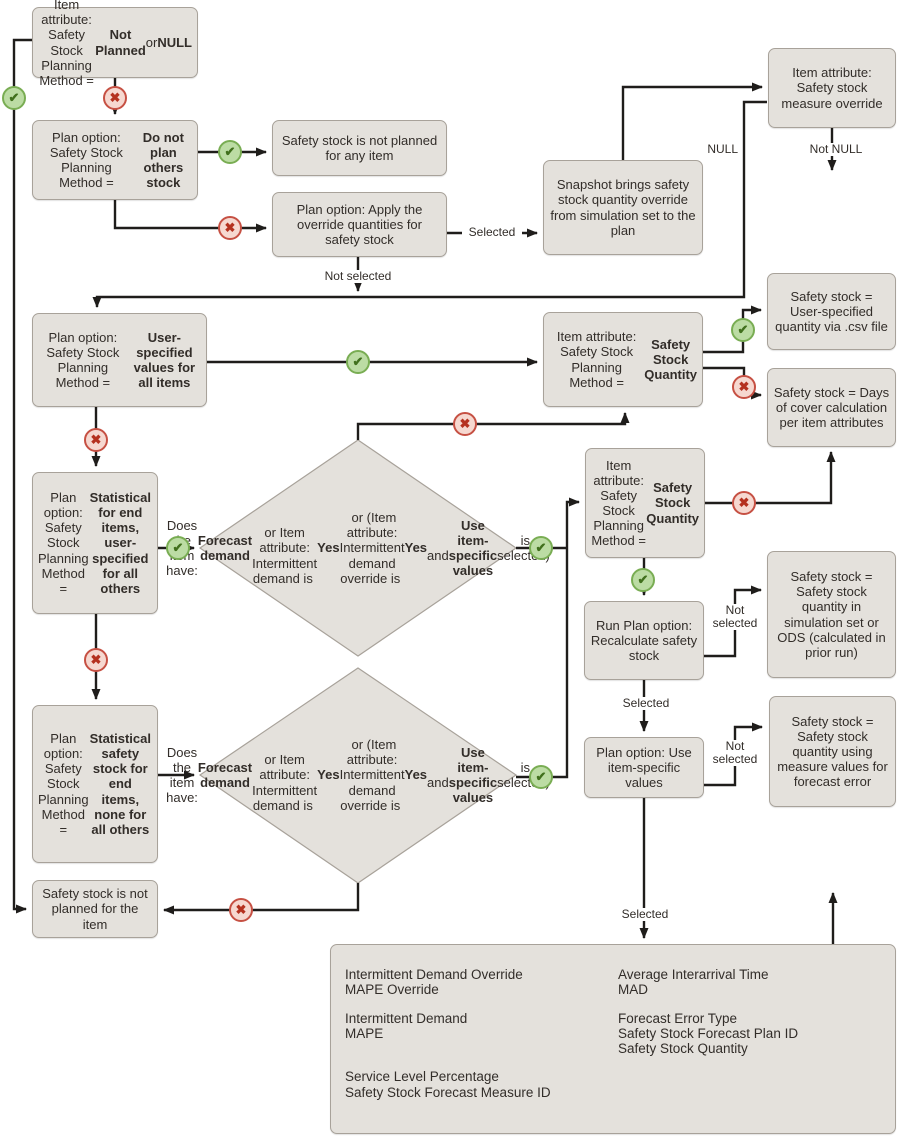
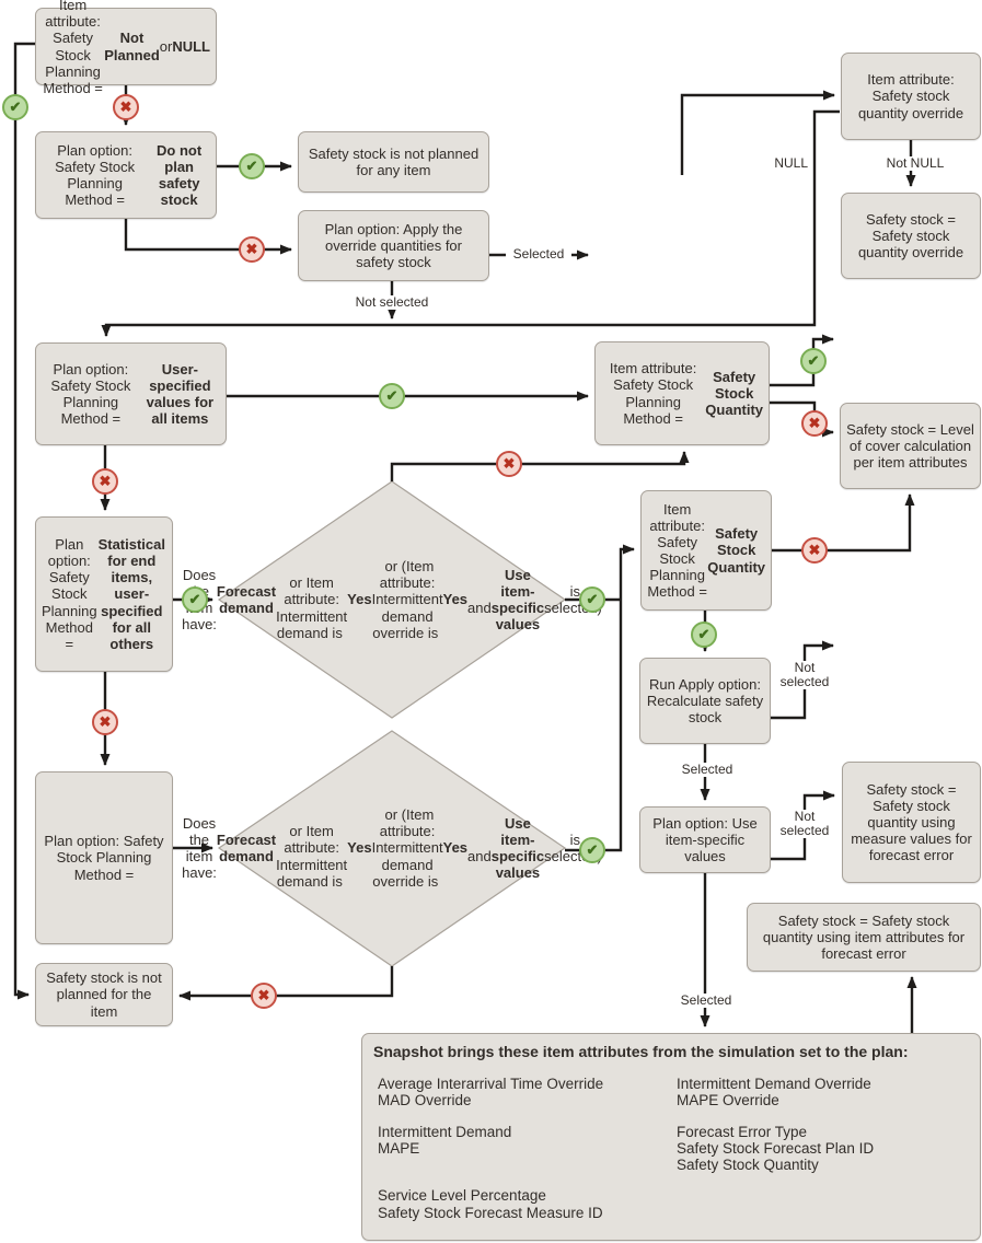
  Item attribute: Safety Stock Planning Method =
  Not Planned
  or
  NULL
  Plan option: Safety Stock Planning Method =
- Do not plan others stock
+ Do not plan safety stock
  Safety stock is not planned for any item
  Plan option: Apply the override quantities for safety stock
- Snapshot brings safety stock quantity override from simulation set to the plan
- Item attribute: Safety stock measure override
+ Item attribute: Safety stock quantity override
+ Safety stock = Safety stock quantity override
  Plan option: Safety Stock Planning Method =
  User-specified values for all items
  Item attribute: Safety Stock Planning Method =
  Safety Stock Quantity
- Safety stock = User-specified quantity via .csv file
- Safety stock = Days of cover calculation per item attributes
+ Safety stock = Level of cover calculation per item attributes
  Plan option: Safety Stock Planning Method =
  Statistical for end items, user-specified for all others
  Forecast demand
  or Item attribute: Intermittent demand is
  Yes
  or (Item attribute: Intermittent demand override is
  Yes
  and
  Use item-specific values
  is select
  Item attribute: Safety Stock Planning Method =
  Safety Stock Quantity
- Safety stock = Safety stock quantity in simulation set or ODS (calculated in prior run)
- Run Plan option: Recalculate safety stock
+ Run Apply option: Recalculate safety stock
  Plan option: Use item-specific values
  Safety stock = Safety stock quantity using measure values for forecast error
+ Safety stock = Safety stock quantity using item attributes for forecast error
  Plan option: Safety Stock Planning Method =
- Statistical safety stock for end items, none for all others
  Does the
  item have:
  Forecast demand
  or Item attribute: Intermittent demand is
  Yes
  or (Item attribute: Intermittent demand override is
  Yes
  and
  Use item-specific values
  is select
  Safety stock is not planned for the item
  ✔
  ✖
  ✔
  ✖
  ✔
  ✖
  ✖
  ✔
  ✔
  ✔
  ✖
  ✖
  ✔
  ✖
  ✔
  ✖
  Selected
  Not selected
  NULL
  Not NULL
  Not selected
  Selected
  Not selected
  Selected
+ Snapshot brings these item attributes from the simulation set to the plan:
+ Average Interarrival Time Override
+ MAD Override
  Intermittent Demand Override
  MAPE Override
- Average Interarrival Time
- MAD
  Intermittent Demand
  MAPE
  Forecast Error Type
  Safety Stock Forecast Plan ID
  Safety Stock Quantity
  Service Level Percentage
  Safety Stock Forecast Measure ID
